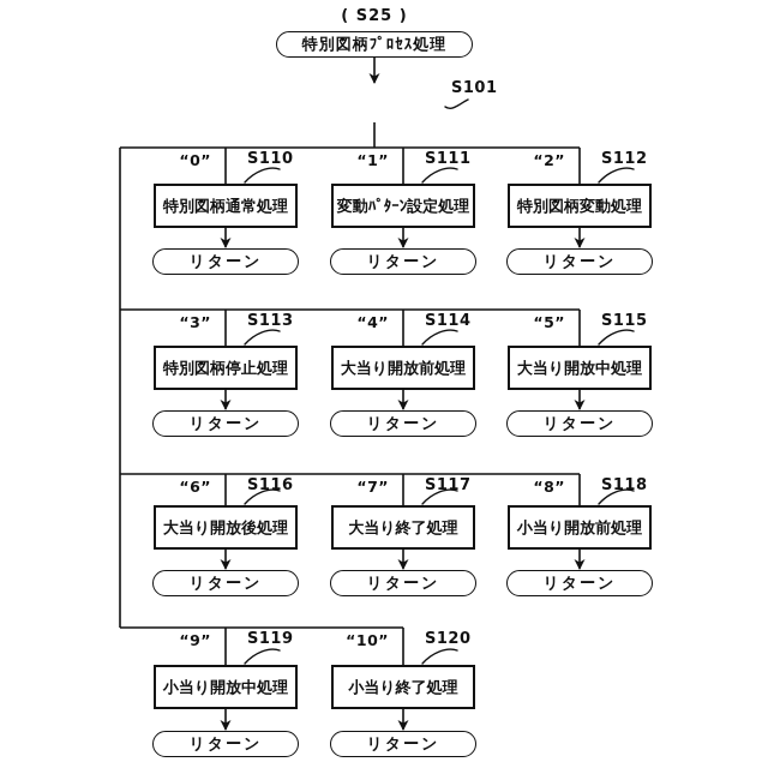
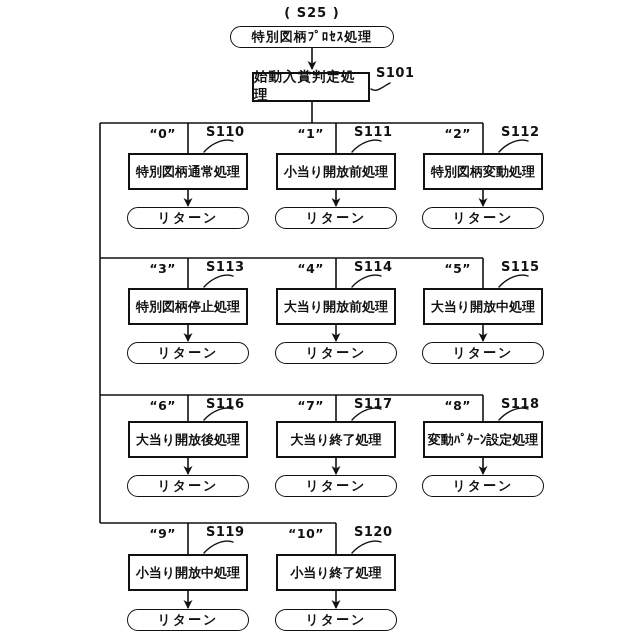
  ( S25 )
  特別図柄ﾌﾟﾛｾｽ処理
+ 始動入賞判定処理
  S101
  “0”
  S110
  特別図柄通常処理
  リターン
  “1”
  S111
- 変動ﾊﾟﾀｰﾝ設定処理
+ 小当り開放前処理
  リターン
  “2”
  S112
  特別図柄変動処理
  リターン
  “3”
  S113
  特別図柄停止処理
  リターン
  “4”
  S114
  大当り開放前処理
  リターン
  “5”
  S115
  大当り開放中処理
  リターン
  “6”
  S116
  大当り開放後処理
  リターン
  “7”
  S117
  大当り終了処理
  リターン
  “8”
  S118
- 小当り開放前処理
+ 変動ﾊﾟﾀｰﾝ設定処理
  リターン
  “9”
  S119
  小当り開放中処理
  リターン
  “10”
  S120
  小当り終了処理
  リターン
